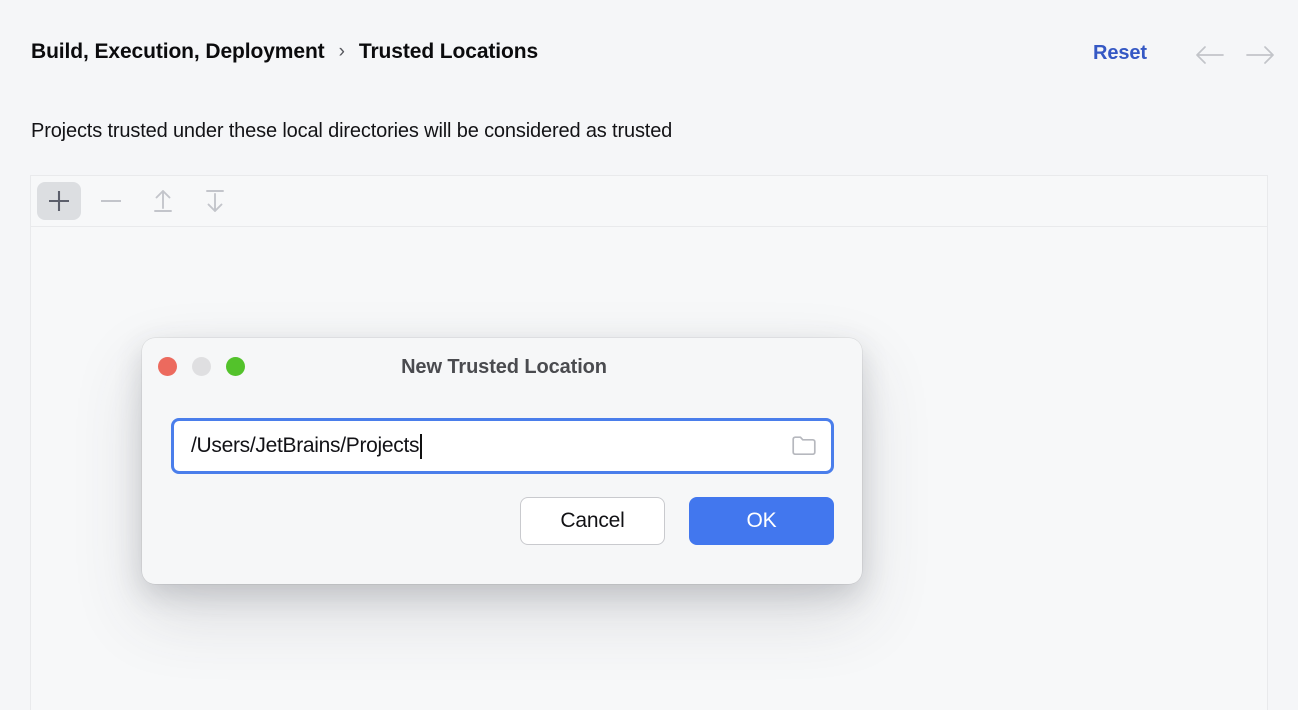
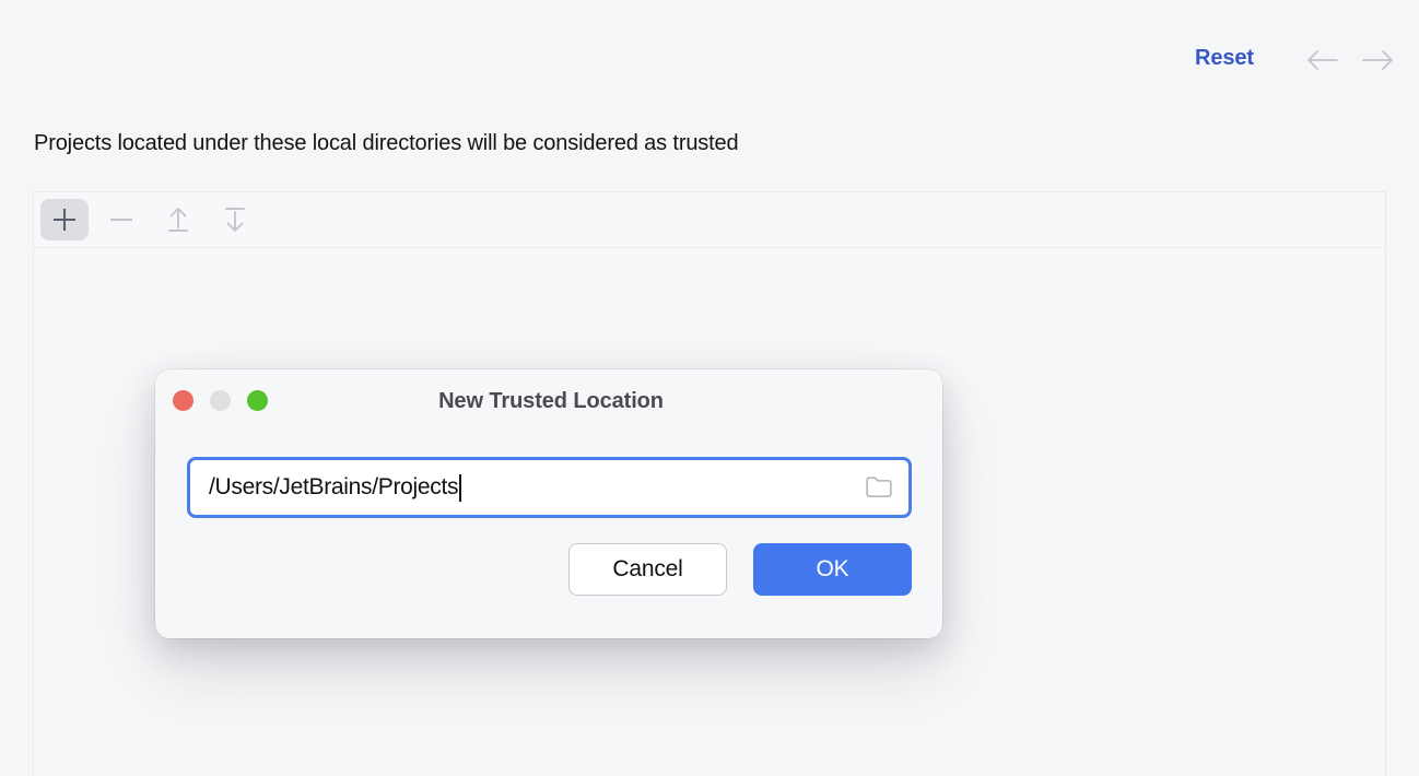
- Build, Execution, Deployment
- ›
- Trusted Locations
  Reset
- Projects trusted under these local directories will be considered as trusted
+ Projects located under these local directories will be considered as trusted
  New Trusted Location
  /Users/JetBrains/Projects
  Cancel
  OK
